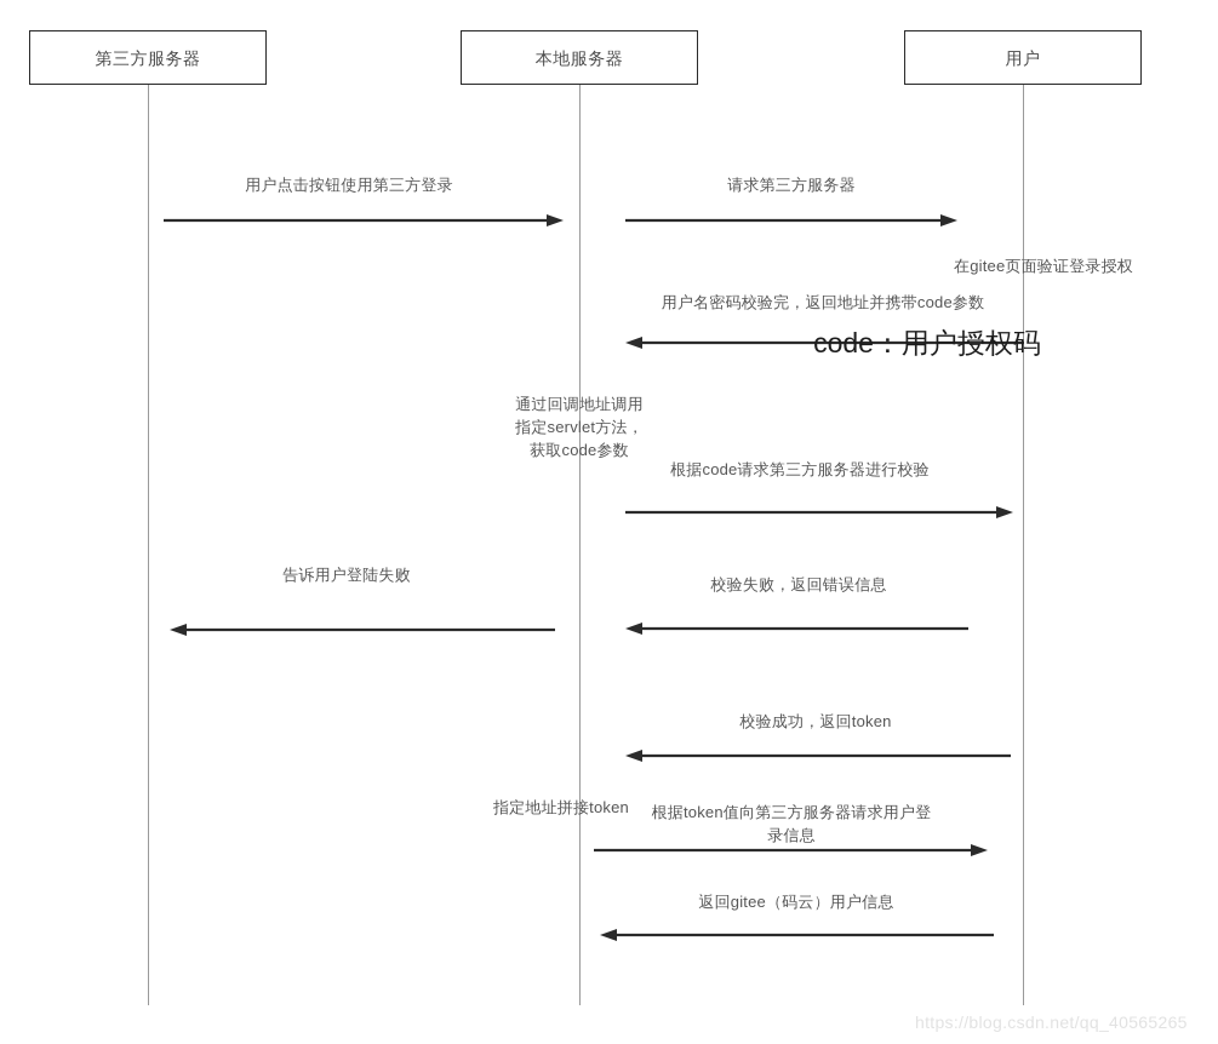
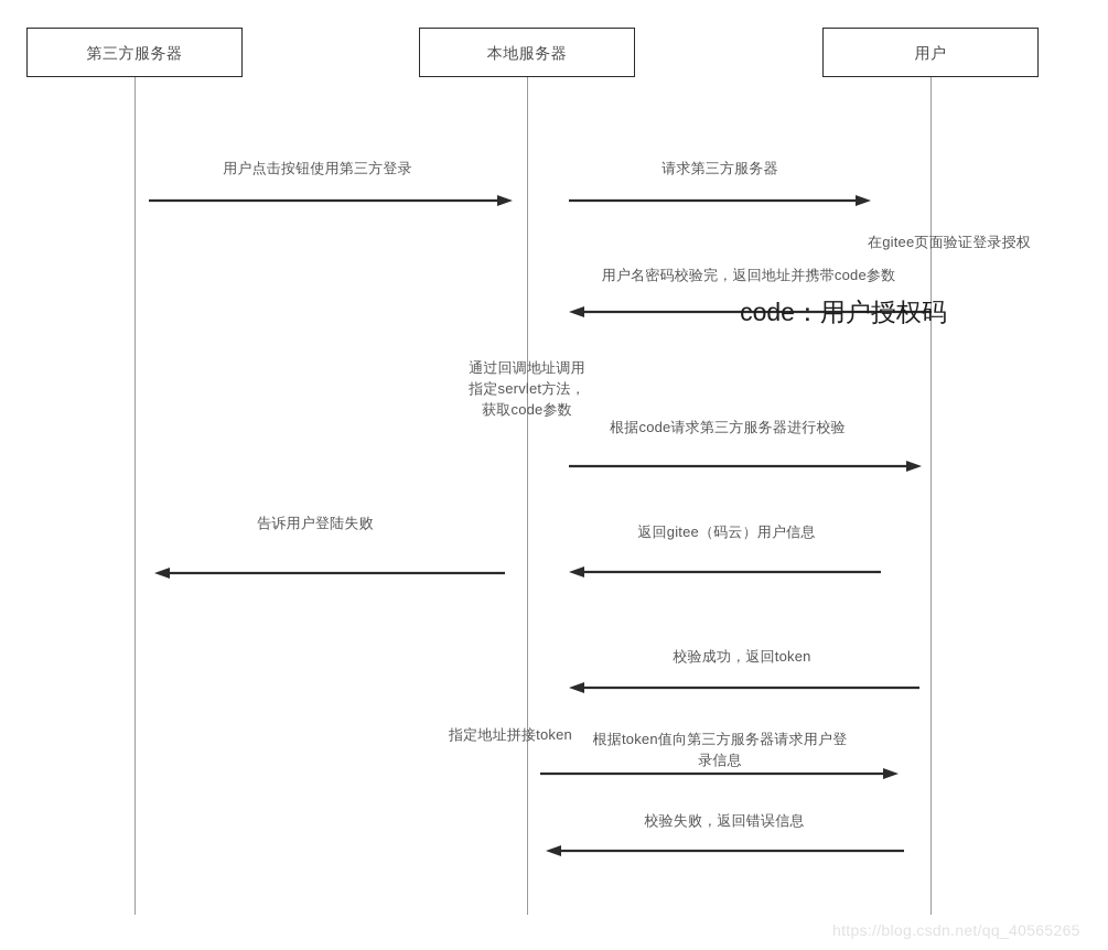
  用户点击按钮使用第三方登录
  请求第三方服务器
  在gitee页面验证登录授权
  用户名密码校验完，返回地址并携带code参数
  code：用户授权码
  通过回调地址调用
  指定servlet方法，
  获取code参数
  根据code请求第三方服务器进行校验
  告诉用户登陆失败
- 校验失败，返回错误信息
+ 返回gitee（码云）用户信息
  校验成功，返回token
  指定地址拼接token
  根据token值向第三方服务器请求用户登
  录信息
- 返回gitee（码云）用户信息
+ 校验失败，返回错误信息
  第三方服务器
  本地服务器
  用户
  https://blog.csdn.net/qq_40565265
